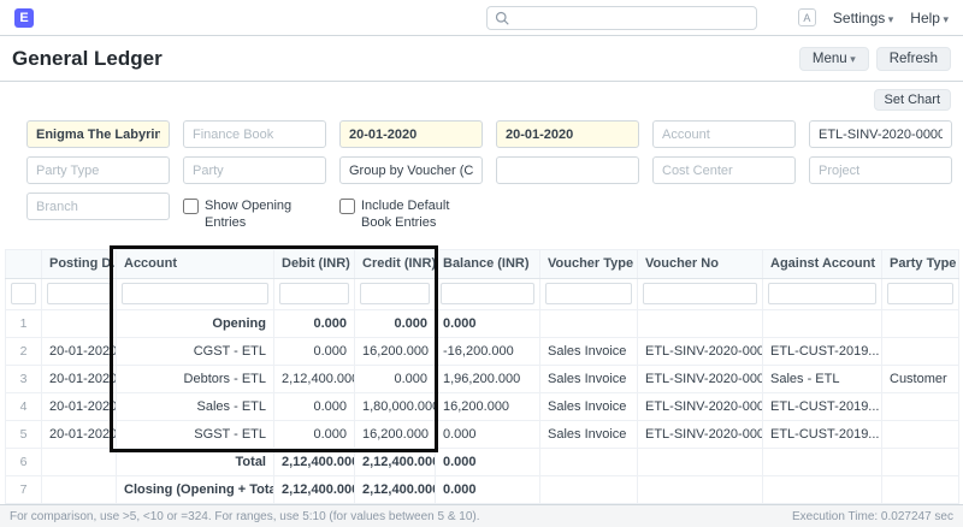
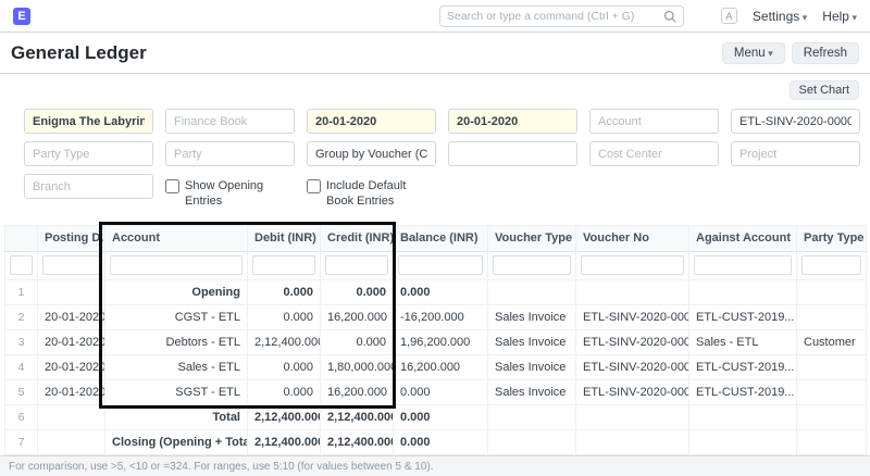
  E
+ Search or type a command (Ctrl + G)
  A
  Settings
  Help
  General Ledger
  Menu
  Refresh
  Set Chart
  Enigma The Labyrin
  Finance Book
  20-01-2020
  20-01-2020
  Account
  ETL-SINV-2020-0000
  Party Type
  Party
  Group by Voucher (C
  Cost Center
  Project
  Branch
  Show Opening Entries
  Include Default Book Entries
  	Posting D.	Account	Debit (INR)	Credit (INR)	Balance (INR)	Voucher Type	Voucher No	Against Account	Party Type
  1		Opening	0.000	0.000	0.000
  2	20-01-2020	CGST - ETL	0.000	16,200.000	-16,200.000	Sales Invoice	ETL-SINV-2020-000	ETL-CUST-2019...
  3	20-01-2020	Debtors - ETL	2,12,400.00	0.000	1,96,200.000	Sales Invoice	ETL-SINV-2020-000	Sales - ETL	Customer
  4	20-01-2020	Sales - ETL	0.000	1,80,000.00	16,200.000	Sales Invoice	ETL-SINV-2020-000	ETL-CUST-2019...
  5	20-01-2020	SGST - ETL	0.000	16,200.000	0.000	Sales Invoice	ETL-SINV-2020-000	ETL-CUST-2019...
  6		Total	2,12,400.00	2,12,400.00	0.000
  7		Closing (Opening + Tota	2,12,400.00	2,12,400.00	0.000
  For comparison, use >5, <10 or =324. For ranges, use 5:10 (for values between 5 & 10).
- Execution Time: 0.027247 sec
